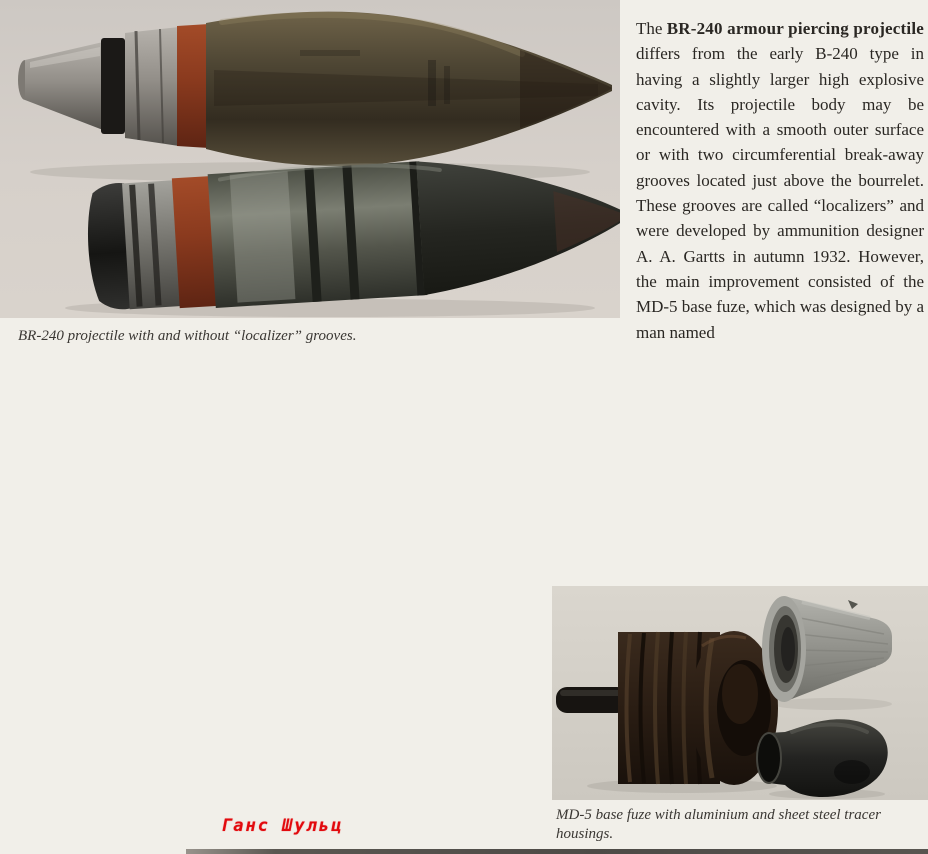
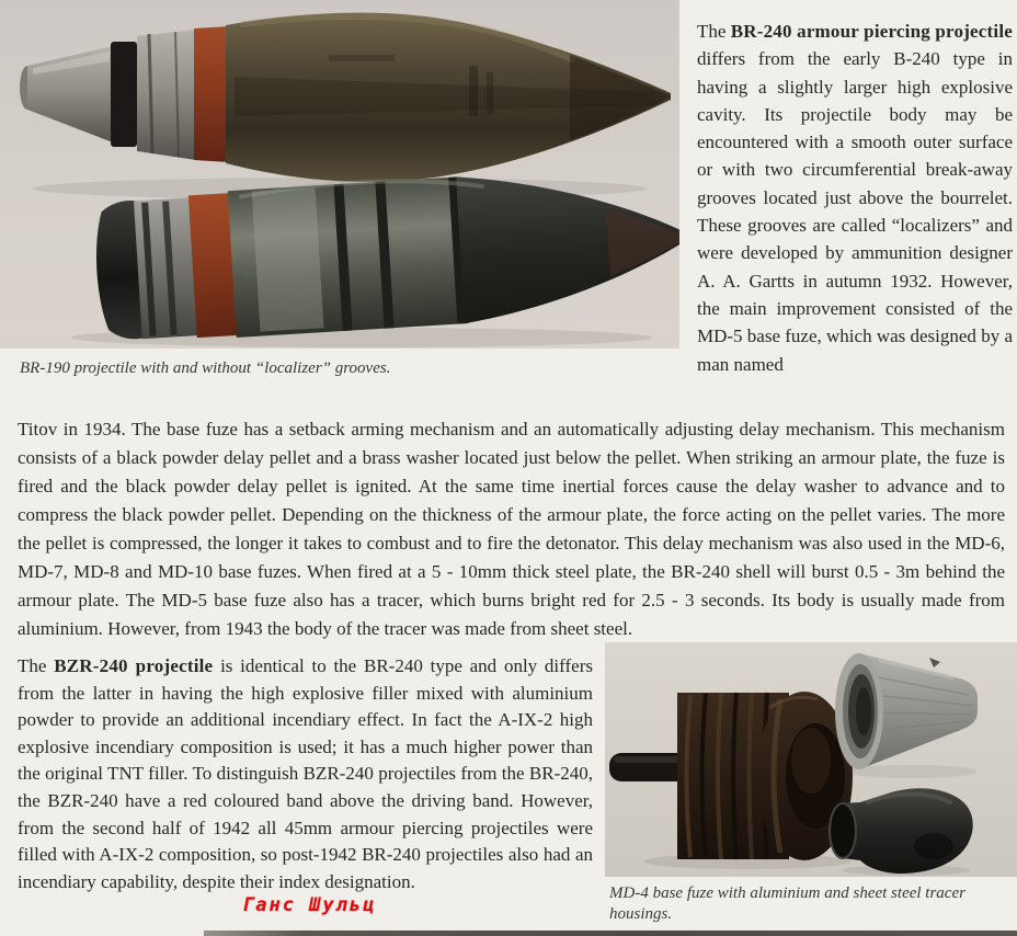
- BR-240 projectile with and without “localizer” grooves.
+ BR-190 projectile with and without “localizer” grooves.
  The BR-240 armour piercing pro­jectile differs from the early B-240 type in having a slightly larger high explosive cavity. Its projectile body may be encountered with a smooth outer surface or with two circumfer­ential break-away grooves located just above the bourrelet. These grooves are called “localizers” and were developed by ammunition designer A. A. Gartts in autumn 1932. However, the main improvement consisted of the MD-5 base fuze, which was designed by a man named
+ Titov in 1934. The base fuze has a setback arming mechanism and an automatically adjusting delay mechanism. This mech­anism consists of a black powder delay pellet and a brass washer located just below the pellet. When striking an armour plate, the fuze is fired and the black powder delay pellet is ignited. At the same time inertial forces cause the delay washer to advance and to compress the black powder pellet. Depending on the thickness of the armour plate, the force acting on the pellet varies. The more the pellet is compressed, the longer it takes to combust and to fire the detonator. This delay mechanism was also used in the MD-6, MD-7, MD-8 and MD-10 base fuzes. When fired at a 5 - 10mm thick steel plate, the BR-240 shell will burst 0.5 - 3m behind the armour plate. The MD-5 base fuze also has a tracer, which burns bright red for 2.5 - 3 seconds. Its body is usually made from aluminium. However, from 1943 the body of the tracer was made from sheet steel.
+ The BZR-240 projectile is identical to the BR-240 type and only differs from the latter in having the high explosive filler mixed with aluminium powder to provide an additional incendiary effect. In fact the A-IX-2 high explosive incendiary composition is used; it has a much higher power than the original TNT filler. To distinguish BZR-240 projectiles from the BR-240, the BZR-240 have a red coloured band above the driving band. However, from the second half of 1942 all 45mm armour piercing projectiles were filled with A-IX-2 composition, so post-1942 BR-240 projectiles also had an incendiary capability, despite their index desig­nation.
- MD-5 base fuze with aluminium and sheet steel tracer housings.
+ MD-4 base fuze with aluminium and sheet steel tracer housings.
  Ганс Шульц
